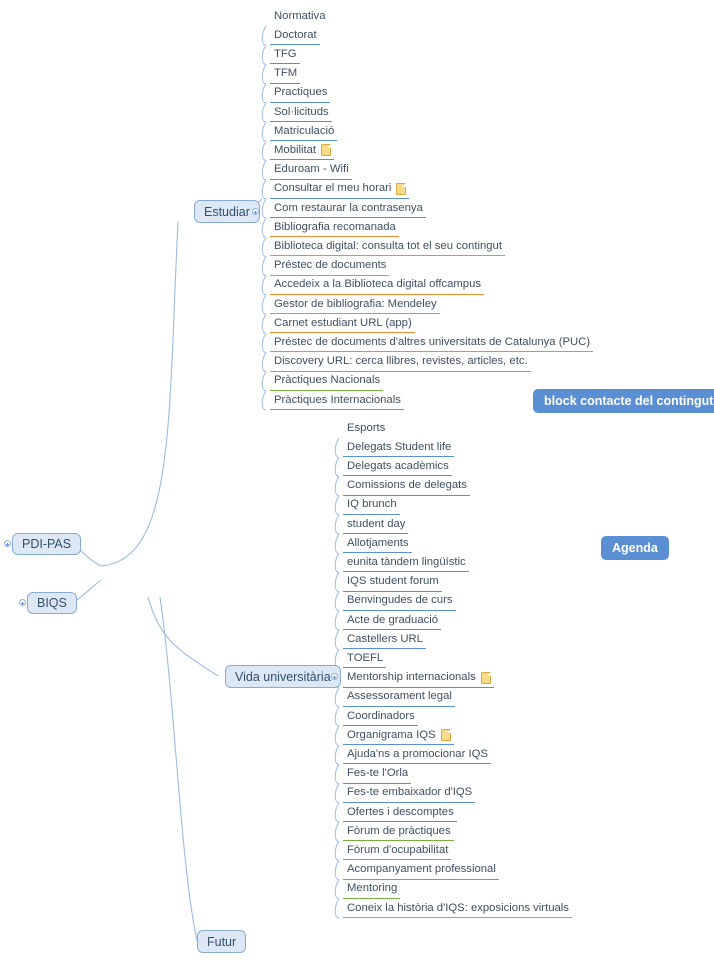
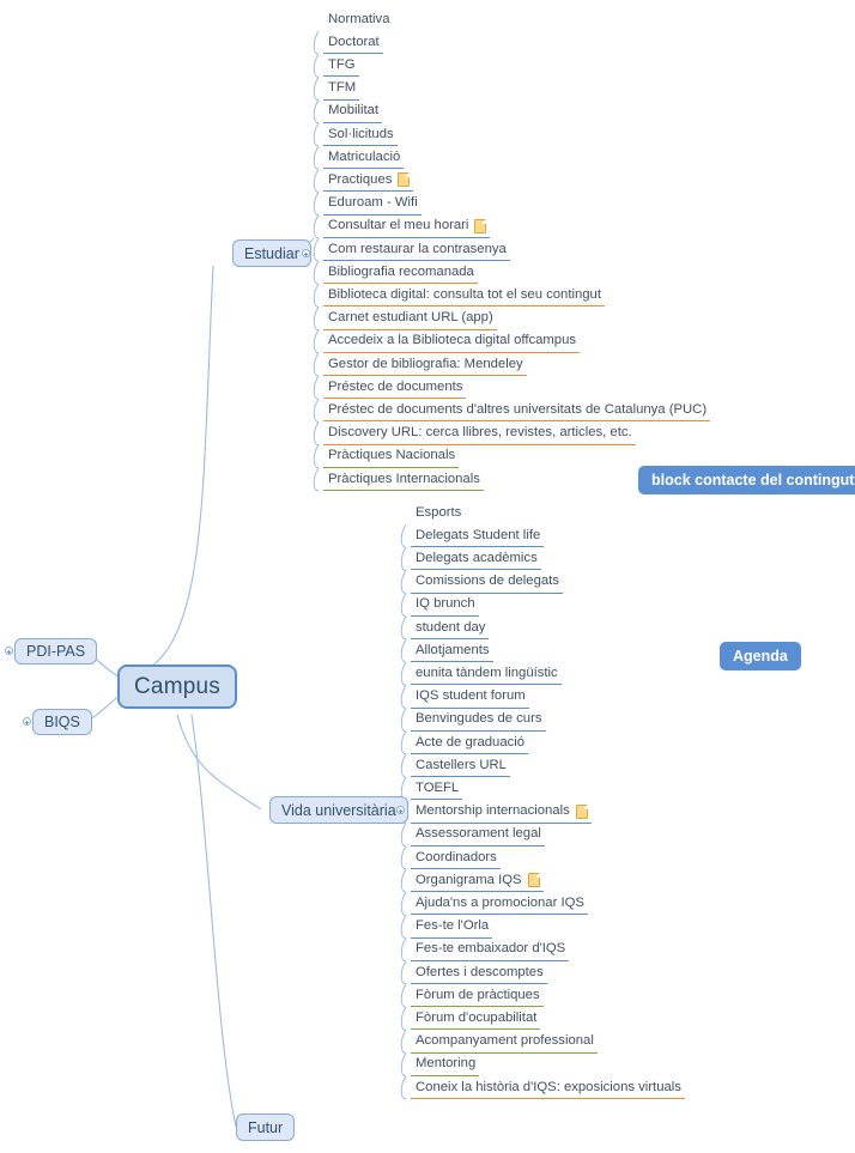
+ Campus
  PDI-PAS
  BIQS
  Estudiar
  Vida universitària
  Futur
  block contacte del contingut
  Agenda
  Normativa
  Doctorat
  TFG
  TFM
- Practiques
+ Mobilitat
  Sol·licituds
  Matriculació
- Mobilitat
+ Practiques
  Eduroam - Wifi
  Consultar el meu horari
  Com restaurar la contrasenya
  Bibliografia recomanada
  Biblioteca digital: consulta tot el seu contingut
- Préstec de documents
+ Carnet estudiant URL (app)
  Accedeix a la Biblioteca digital offcampus
  Gestor de bibliografia: Mendeley
- Carnet estudiant URL (app)
+ Préstec de documents
  Préstec de documents d'altres universitats de Catalunya (PUC)
  Discovery URL: cerca llibres, revistes, articles, etc.
  Pràctiques Nacionals
  Pràctiques Internacionals
  Esports
  Delegats Student life
  Delegats acadèmics
  Comissions de delegats
  IQ brunch
  student day
  Allotjaments
  eunita tàndem lingüístic
  IQS student forum
  Benvingudes de curs
  Acte de graduació
  Castellers URL
  TOEFL
  Mentorship internacionals
  Assessorament legal
  Coordinadors
  Organigrama IQS
  Ajuda'ns a promocionar IQS
  Fes-te l'Orla
  Fes-te embaixador d'IQS
  Ofertes i descomptes
  Fòrum de pràctiques
  Fòrum d'ocupabilitat
  Acompanyament professional
  Mentoring
  Coneix la història d'IQS: exposicions virtuals
